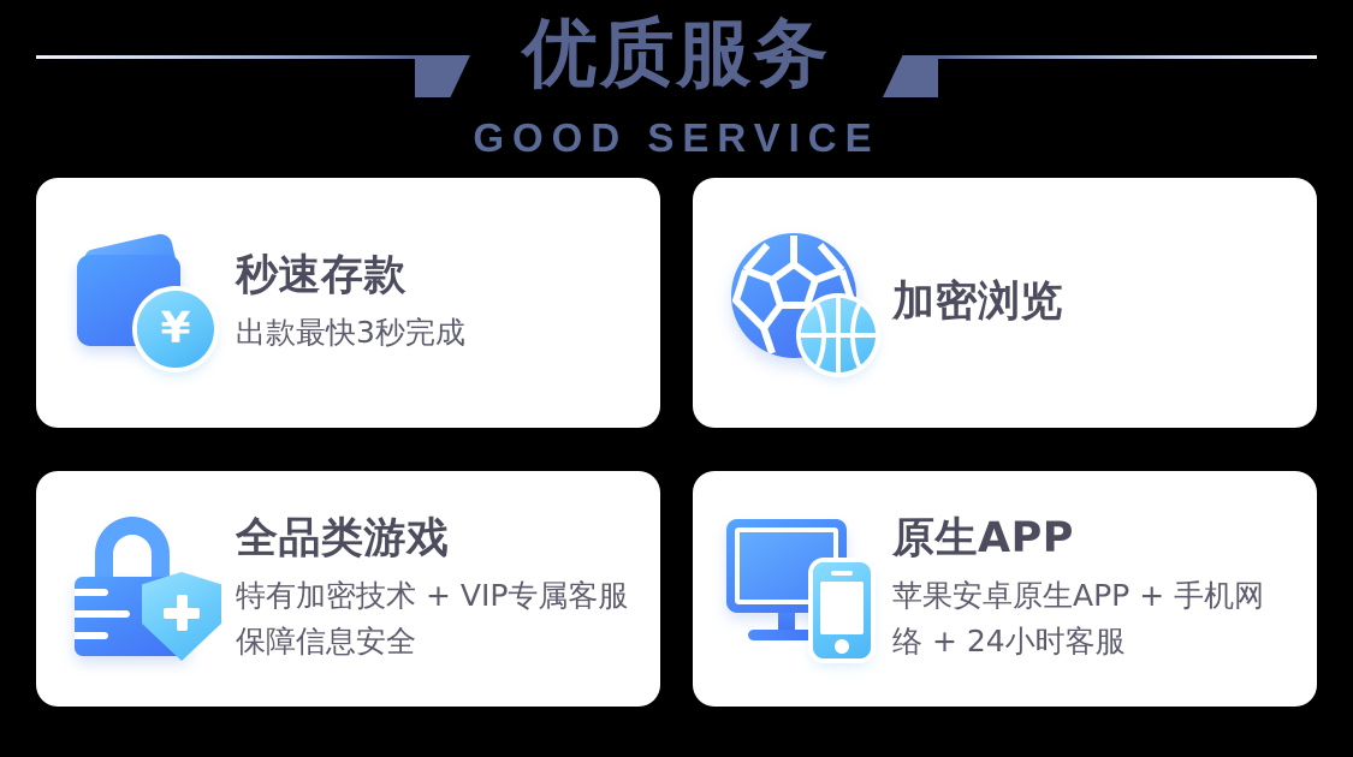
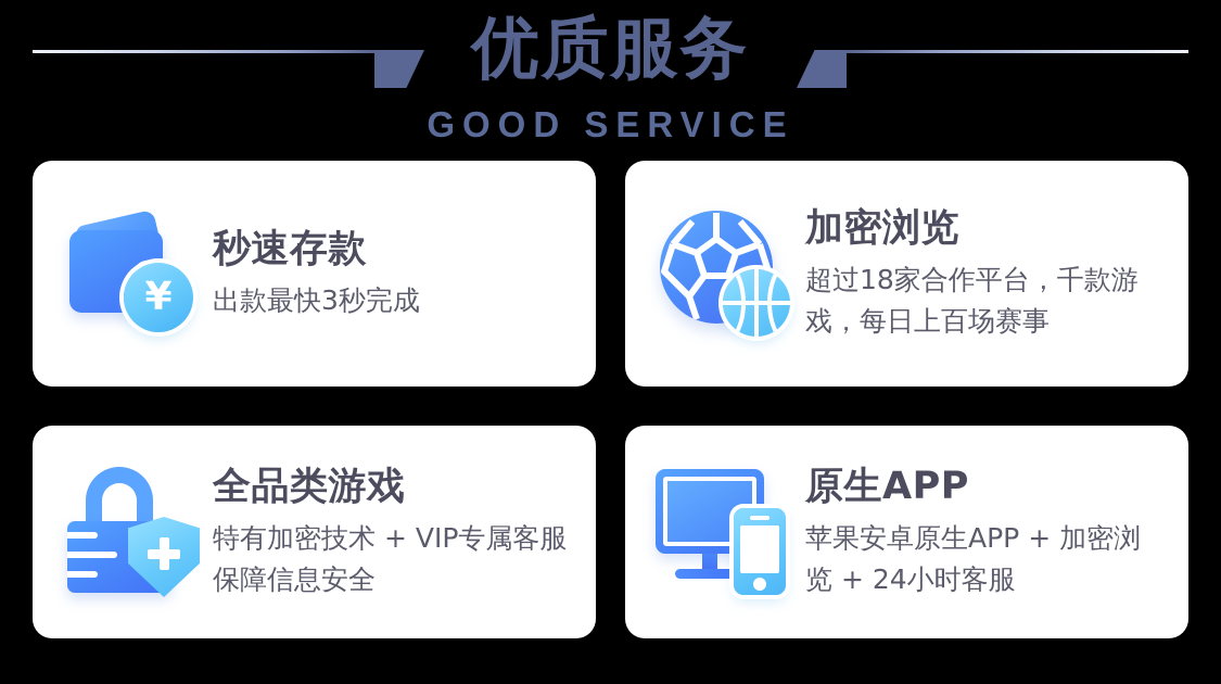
  优质服务
  GOOD SERVICE
  ¥
  秒速存款
  出款最快3秒完成
  加密浏览
+ 超过18家合作平台，千款游戏，每日上百场赛事
  全品类游戏
  特有加密技术 + VIP专属客服保障信息安全
  原生APP
- 苹果安卓原生APP + 手机网络 + 24小时客服
+ 苹果安卓原生APP + 加密浏览 + 24小时客服
